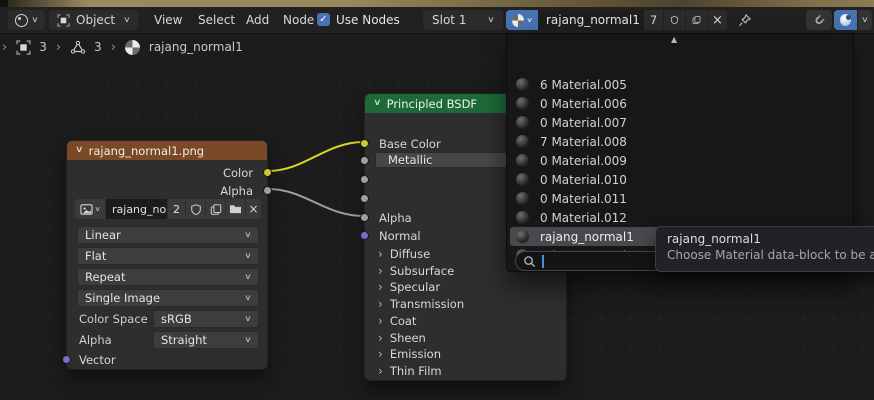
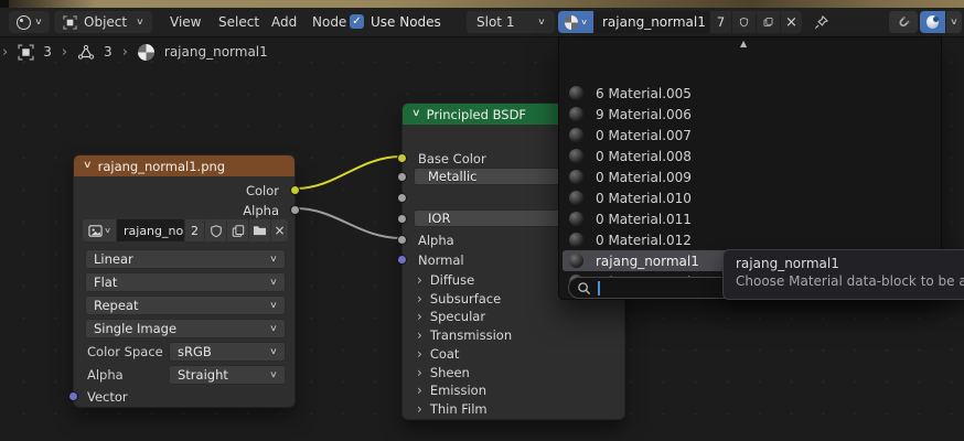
  ∨
  rajang_normal1.png
  Color
  Alpha
  ∨
  2
  ×
  Linear
  ∨
  Flat
  ∨
  Repeat
  ∨
  Single Image
  ∨
  Color Space
  sRGB
  ∨
  Alpha
  Straight
  ∨
  Vector
  ∨
  Principled BSDF
  Base Color
  Metallic
+ IOR
  Alpha
  Normal
  ›
  Diffuse
  ›
  Subsurface
  ›
  Specular
  ›
  Transmission
  ›
  Coat
  ›
  Sheen
  ›
  Emission
  ›
  Thin Film
  ∨
  Object
  ∨
  View
  Select
  Add
  Node
  ✓
  Use Nodes
  Slot 1
  ∨
  ∨
  rajang_normal1
  7
  ×
  ∨
  ›
  3
  ›
  3
  ›
  rajang_normal1
  ▲
  6 Material.005
- 0 Material.006
+ 9 Material.006
  0 Material.007
- 7 Material.008
+ 0 Material.008
  0 Material.009
  0 Material.010
  0 Material.011
  0 Material.012
  rajang_normal1
  rajang_normal1
  Choose Material data-block to be a
